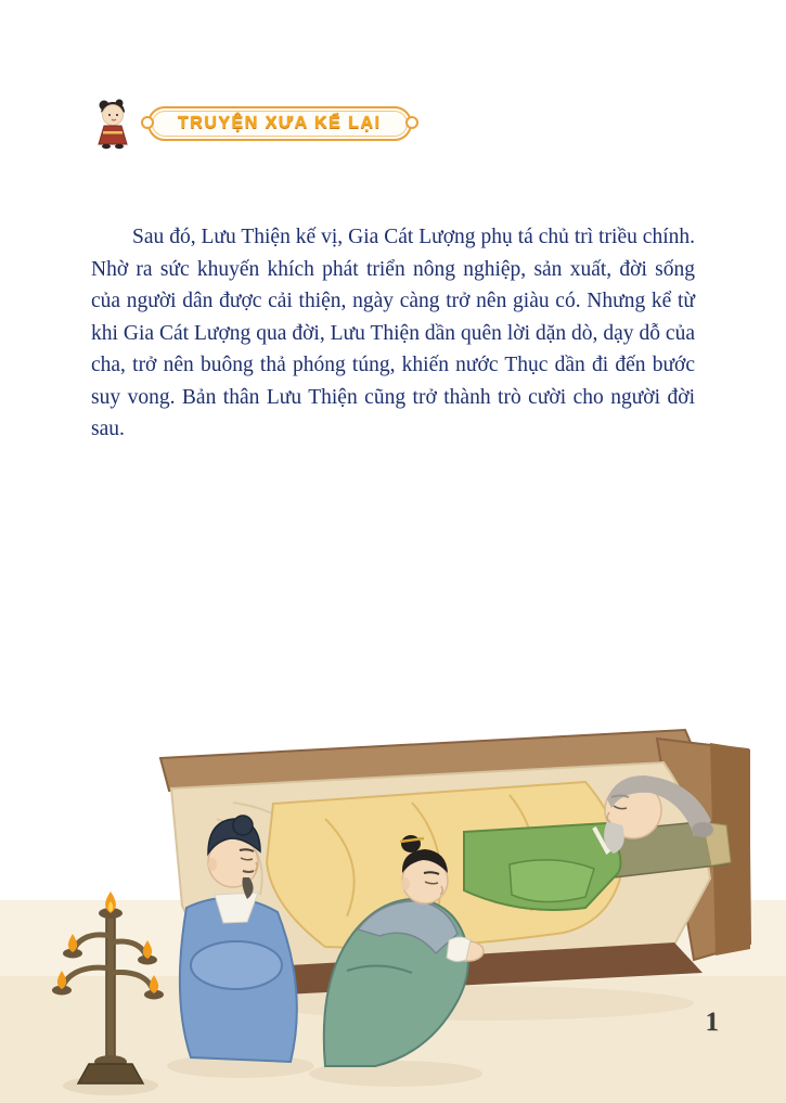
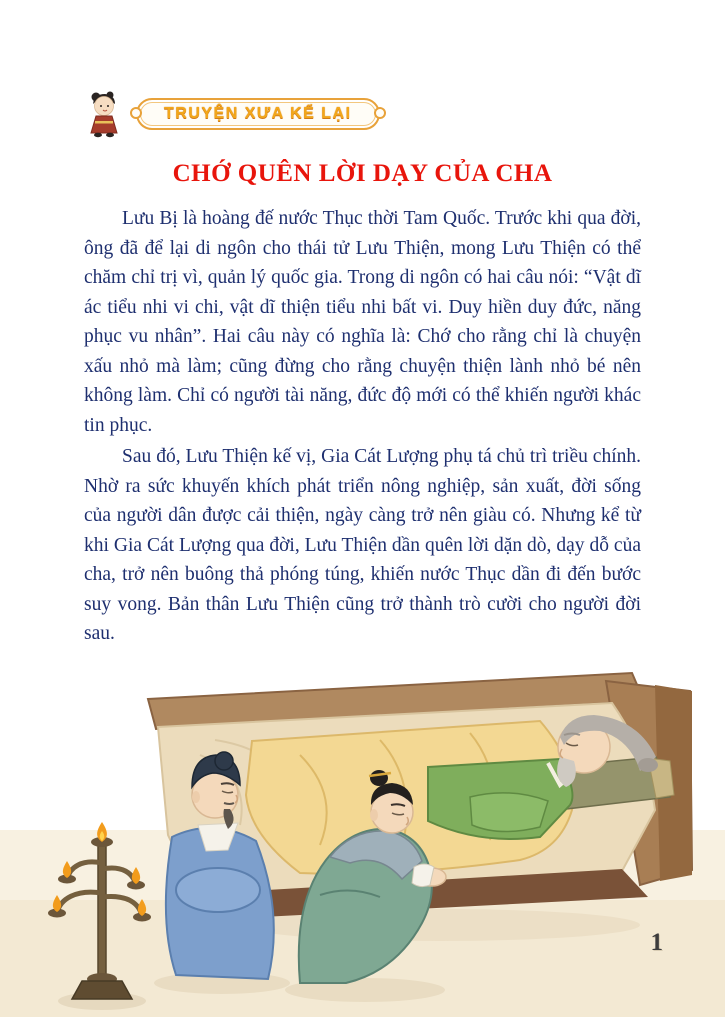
  TRUYỆN XƯA KỂ LẠI
+ CHỚ QUÊN LỜI DẠY CỦA CHA
+ Lưu Bị là hoàng đế nước Thục thời Tam Quốc. Trước khi qua đời, ông đã để lại di ngôn cho thái tử Lưu Thiện, mong Lưu Thiện có thể chăm chỉ trị vì, quản lý quốc gia. Trong di ngôn có hai câu nói: “Vật dĩ ác tiểu nhi vi chi, vật dĩ thiện tiểu nhi bất vi. Duy hiền duy đức, năng phục vu nhân”. Hai câu này có nghĩa là: Chớ cho rằng chỉ là chuyện xấu nhỏ mà làm; cũng đừng cho rằng chuyện thiện lành nhỏ bé nên không làm. Chỉ có người tài năng, đức độ mới có thể khiến người khác tin phục.
  Sau đó, Lưu Thiện kế vị, Gia Cát Lượng phụ tá chủ trì triều chính. Nhờ ra sức khuyến khích phát triển nông nghiệp, sản xuất, đời sống của người dân được cải thiện, ngày càng trở nên giàu có. Nhưng kể từ khi Gia Cát Lượng qua đời, Lưu Thiện dần quên lời dặn dò, dạy dỗ của cha, trở nên buông thả phóng túng, khiến nước Thục dần đi đến bước suy vong. Bản thân Lưu Thiện cũng trở thành trò cười cho người đời sau.
  1
